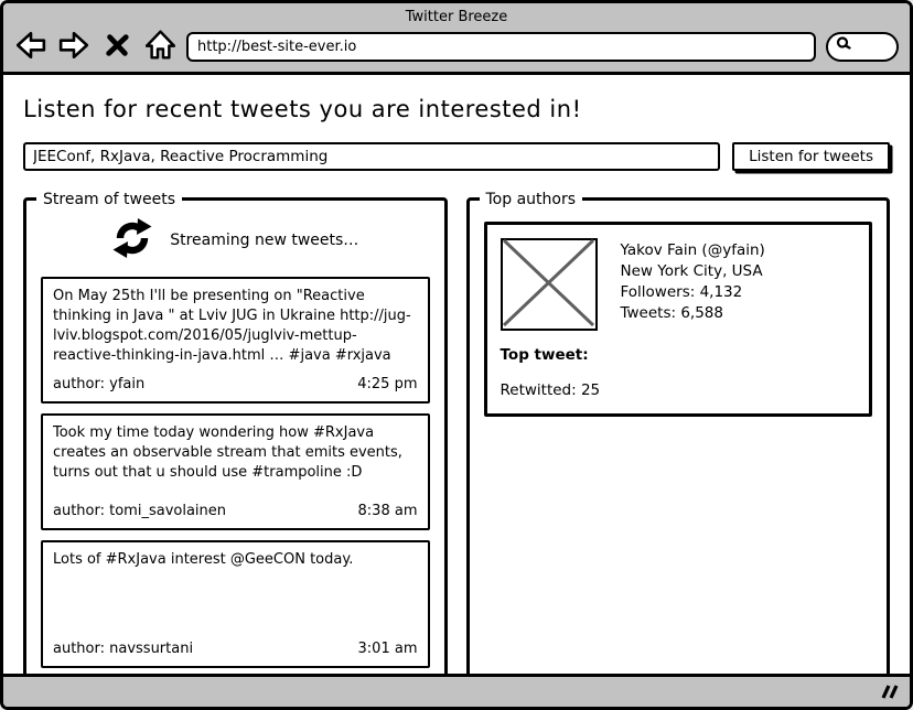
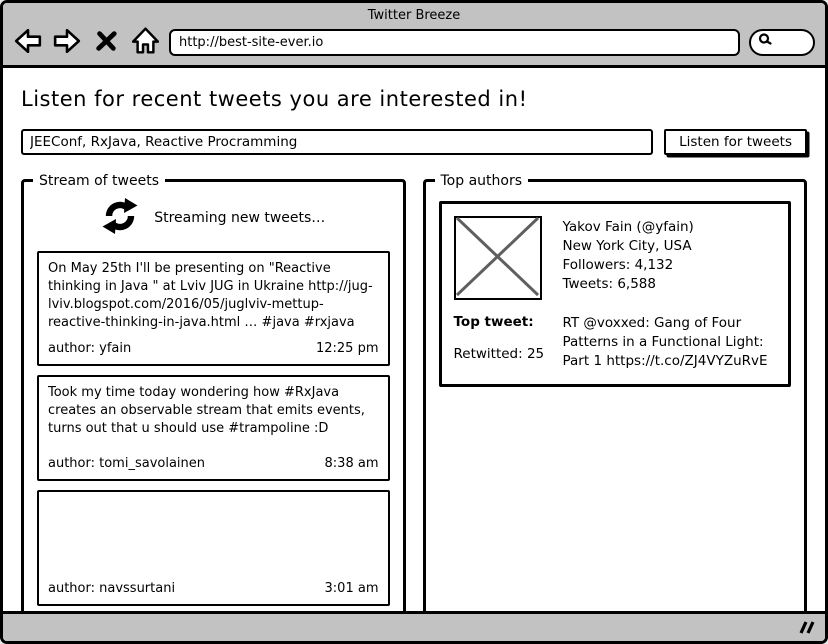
  Twitter Breeze
  http://best-site-ever.io
  Listen for recent tweets you are interested in!
  JEEConf, RxJava, Reactive Procramming
  Listen for tweets
  Stream of tweets
  Streaming new tweets…
  On May 25th I'll be presenting on "Reactive thinking in Java " at Lviv JUG in Ukraine http://jug-lviv.blogspot.com/2016/05/juglviv-mettup-reactive-thinking-in-java.html … #java #rxjava
  author: yfain
- 4:25 pm
+ 12:25 pm
  Took my time today wondering how #RxJava creates an observable stream that emits events, turns out that u should use #trampoline :D
  author: tomi_savolainen
  8:38 am
- Lots of #RxJava interest @GeeCON today.
  author: navssurtani
  3:01 am
  Top authors
  Yakov Fain (@yfain)
  New York City, USA
  Followers: 4,132
  Tweets: 6,588
  Top tweet:
  Retwitted: 25
+ RT @voxxed: Gang of Four Patterns in a Functional Light: Part 1 https://t.co/ZJ4VYZuRvE
